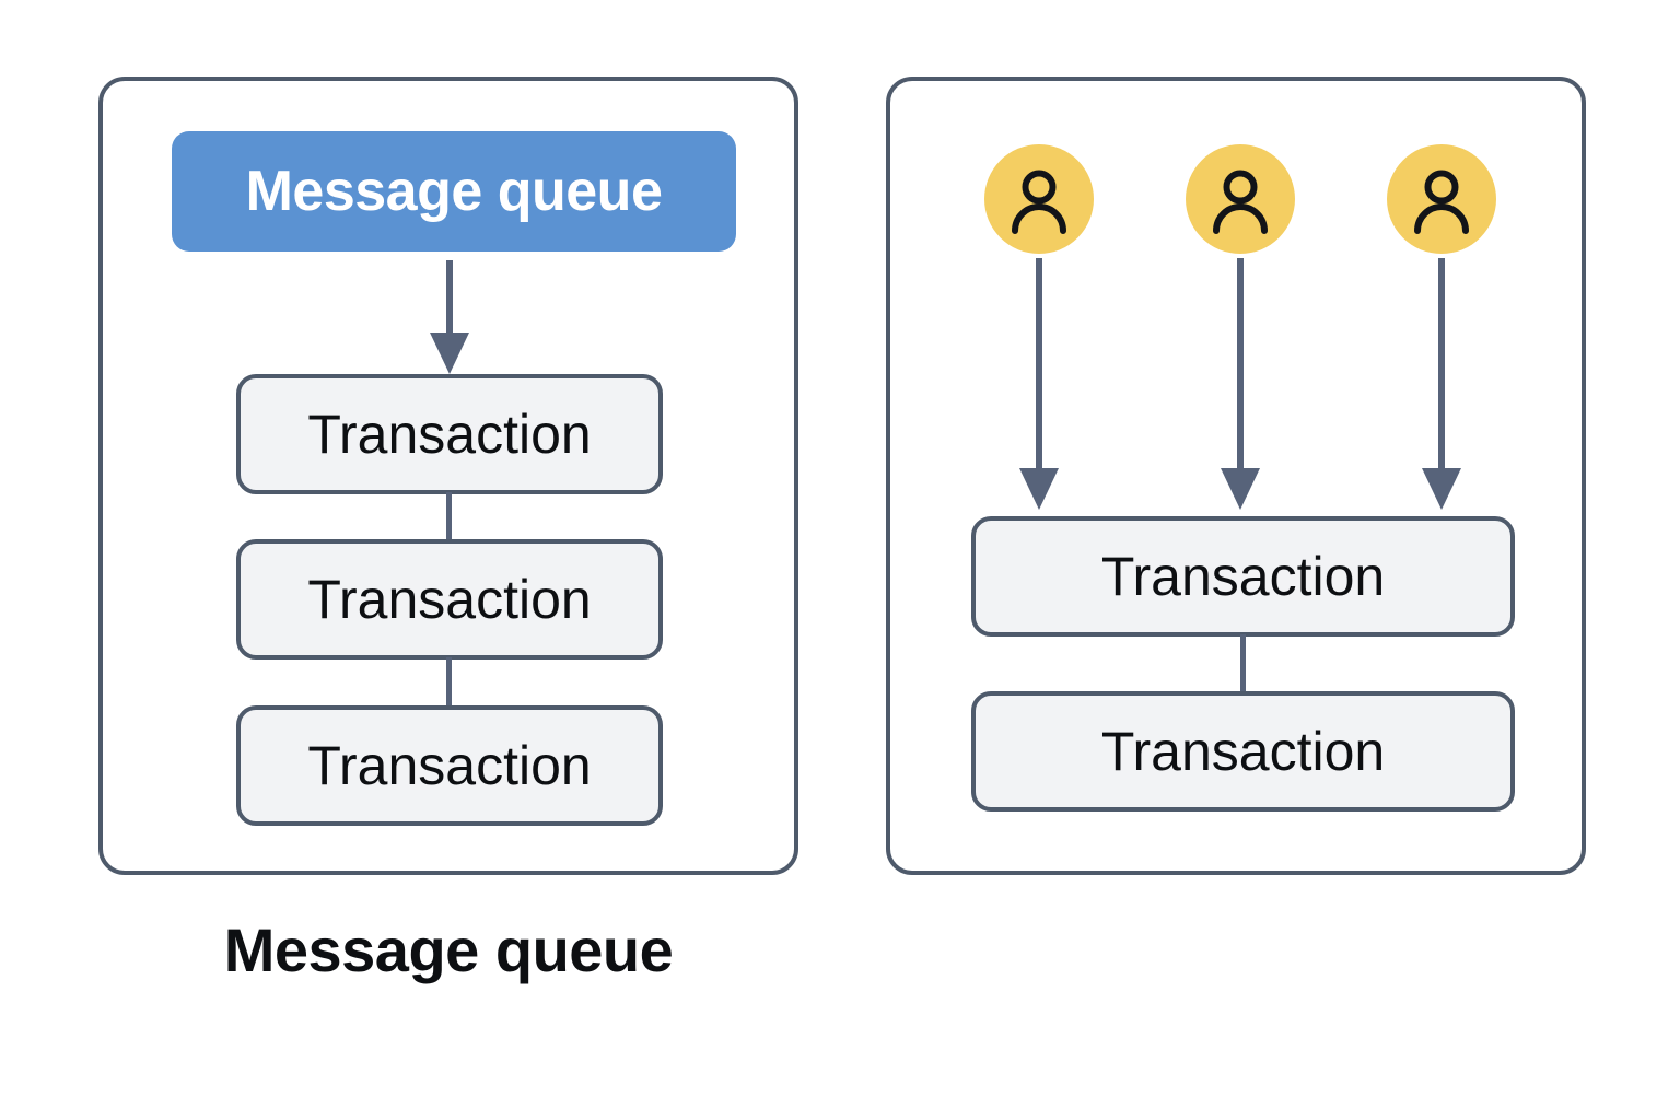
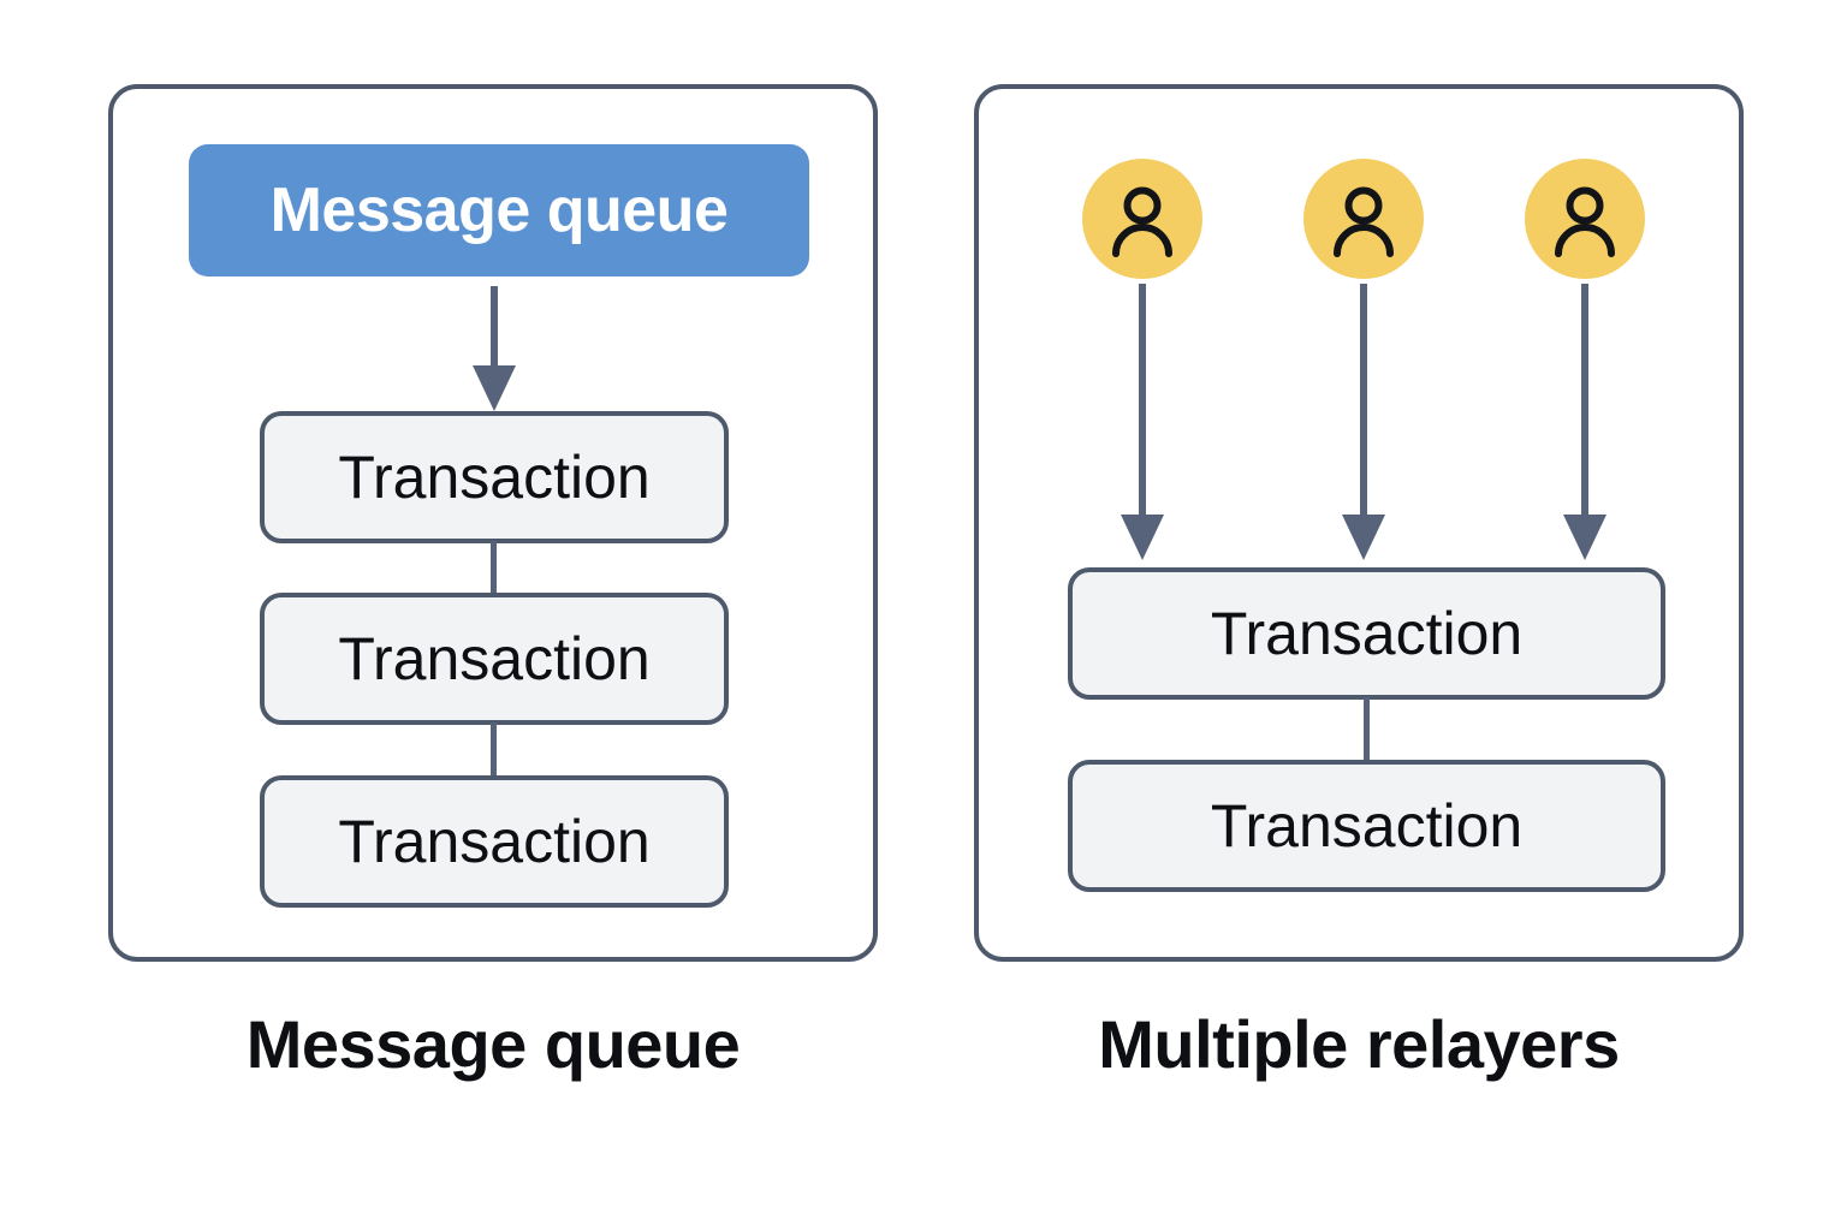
  Message queue
  Transaction
  Transaction
  Transaction
  Message queue
  Transaction
  Transaction
+ Multiple relayers
